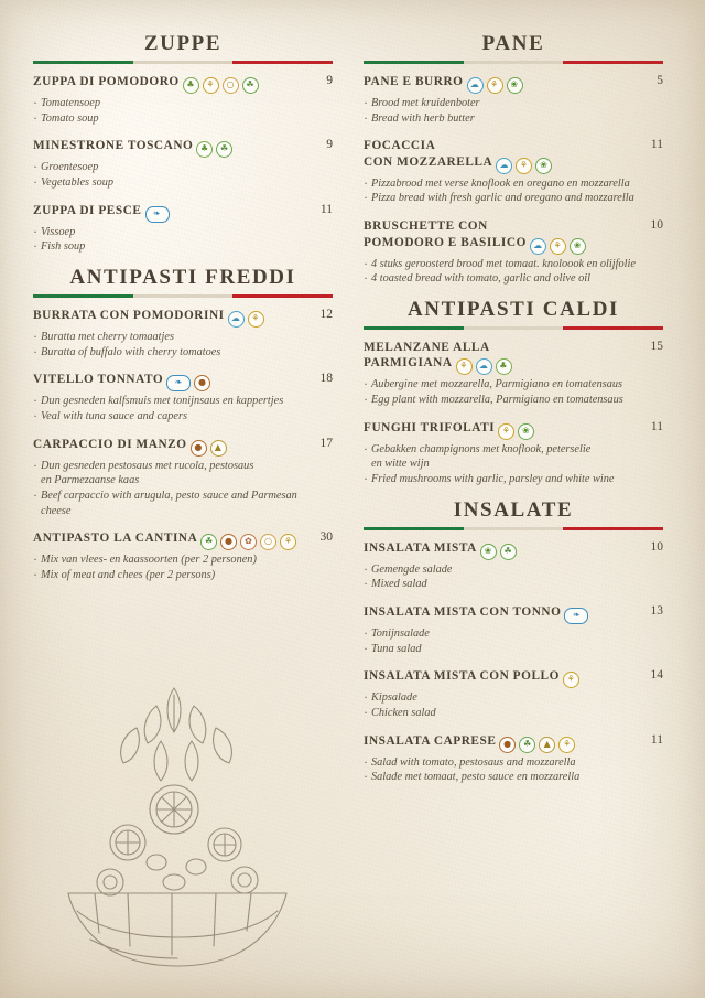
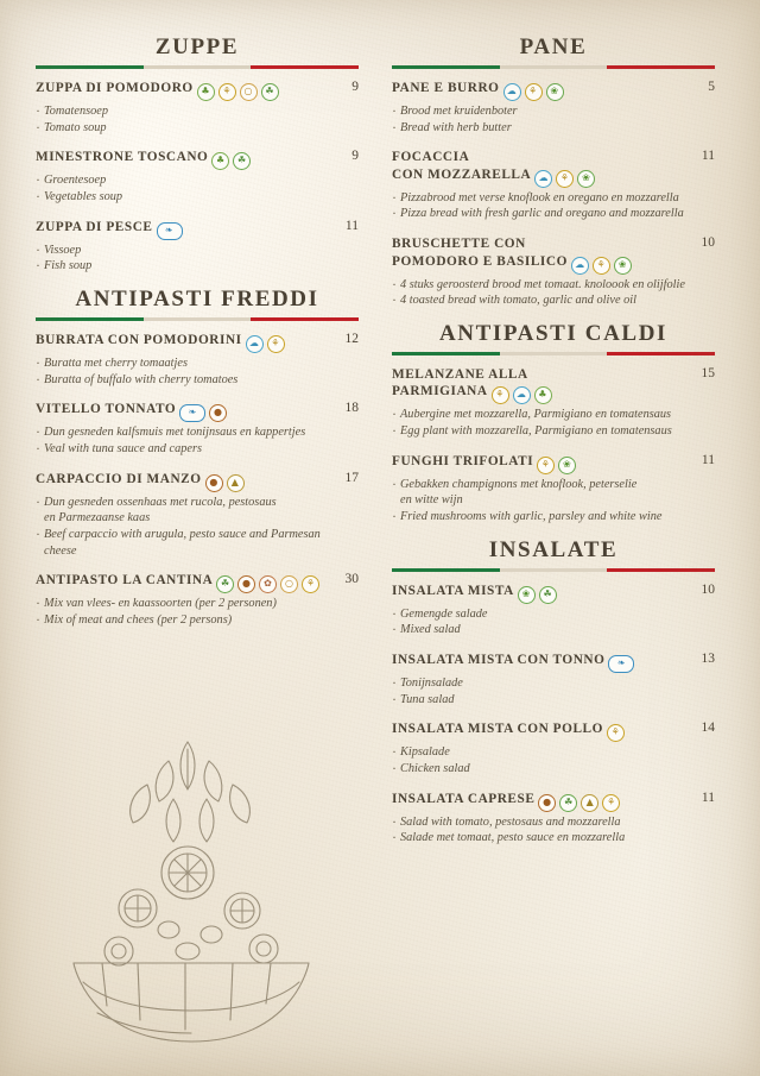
  ZUPPE
  ZUPPA DI POMODORO ♣ ⚘ ○ ☘
  9
  Tomatensoep
  Tomato soup
  MINESTRONE TOSCANO ♣ ☘
  9
  Groentesoep
  Vegetables soup
  ZUPPA DI PESCE ❧
  11
  Vissoep
  Fish soup
  ANTIPASTI FREDDI
  BURRATA CON POMODORINI ☁ ⚘
  12
  Buratta met cherry tomaatjes
  Buratta of buffalo with cherry tomatoes
  VITELLO TONNATO ❧ ●
  18
  Dun gesneden kalfsmuis met tonijnsaus en kappertjes
  Veal with tuna sauce and capers
  CARPACCIO DI MANZO ● ▲
  17
- Dun gesneden pestosaus met rucola, pestosaus
+ Dun gesneden ossenhaas met rucola, pestosaus
  en Parmezaanse kaas
  Beef carpaccio with arugula, pesto sauce and Parmesan
  cheese
  ANTIPASTO LA CANTINA ☘ ● ✿ ○ ⚘
  30
  Mix van vlees- en kaassoorten (per 2 personen)
  Mix of meat and chees (per 2 persons)
  PANE
  PANE E BURRO ☁ ⚘ ❀
  5
  Brood met kruidenboter
  Bread with herb butter
  FOCACCIA
  CON MOZZARELLA ☁ ⚘ ❀
  11
  Pizzabrood met verse knoflook en oregano en mozzarella
  Pizza bread with fresh garlic and oregano and mozzarella
  BRUSCHETTE CON
  POMODORO E BASILICO ☁ ⚘ ❀
  10
  4 stuks geroosterd brood met tomaat. knoloook en olijfolie
  4 toasted bread with tomato, garlic and olive oil
  ANTIPASTI CALDI
  MELANZANE ALLA
  PARMIGIANA ⚘ ☁ ♣
  15
  Aubergine met mozzarella, Parmigiano en tomatensaus
  Egg plant with mozzarella, Parmigiano en tomatensaus
  FUNGHI TRIFOLATI ⚘ ❀
  11
  Gebakken champignons met knoflook, peterselie
  en witte wijn
  Fried mushrooms with garlic, parsley and white wine
  INSALATE
  INSALATA MISTA ❀ ☘
  10
  Gemengde salade
  Mixed salad
  INSALATA MISTA CON TONNO ❧
  13
  Tonijnsalade
  Tuna salad
  INSALATA MISTA CON POLLO ⚘
  14
  Kipsalade
  Chicken salad
  INSALATA CAPRESE ● ☘ ▲ ⚘
  11
  Salad with tomato, pestosaus and mozzarella
  Salade met tomaat, pesto sauce en mozzarella
